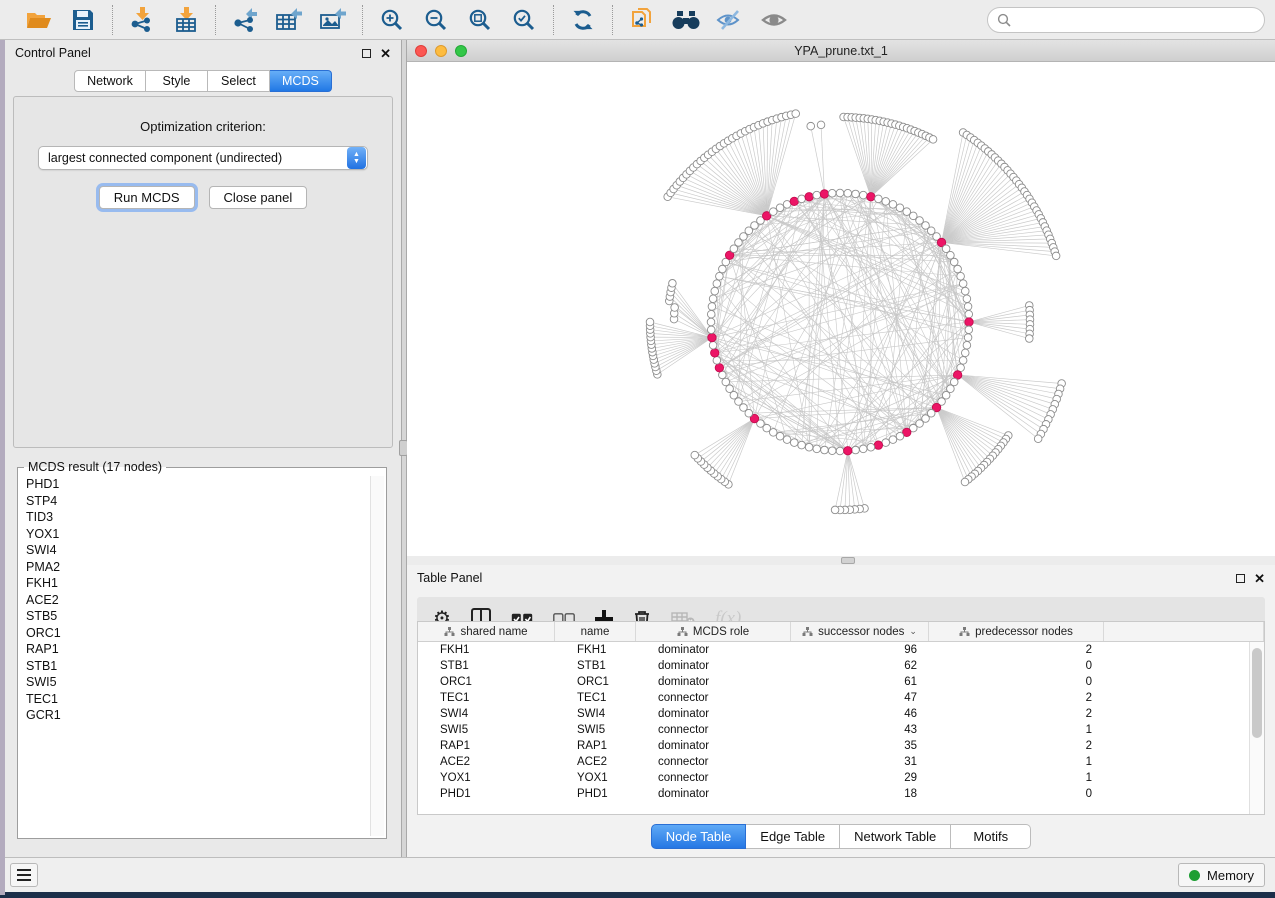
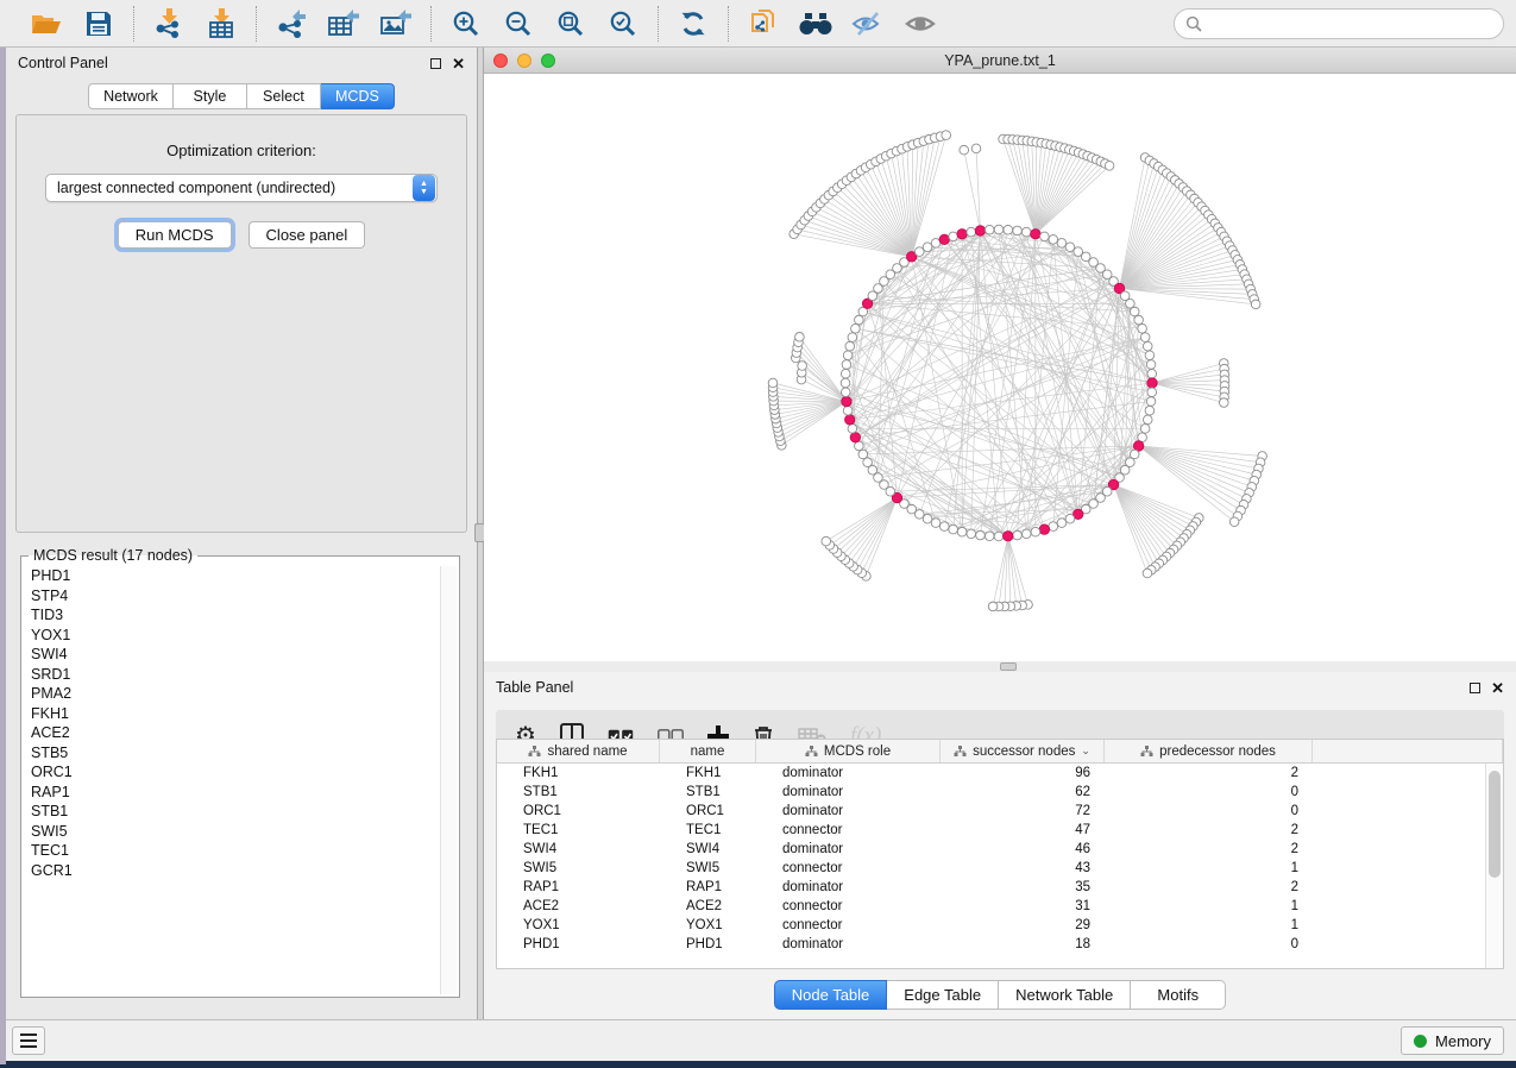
  Control Panel
  ✕
  Network
  Style
  Select
  MCDS
  Optimization criterion:
  largest connected component (undirected)
  Run MCDS
  Close panel
  MCDS result (17 nodes)
  PHD1
  STP4
  TID3
  YOX1
  SWI4
+ SRD1
  PMA2
  FKH1
  ACE2
  STB5
  ORC1
  RAP1
  STB1
  SWI5
  TEC1
  GCR1
  YPA_prune.txt_1
  Table Panel
  ✕
  ⚙
  f(x)
  shared name
  name
  MCDS role
  successor nodes
  ⌄
  predecessor nodes
  FKH1
  FKH1
  dominator
  96
  2
  STB1
  STB1
  dominator
  62
  0
  ORC1
  ORC1
  dominator
- 61
+ 72
  0
  TEC1
  TEC1
  connector
  47
  2
  SWI4
  SWI4
  dominator
  46
  2
  SWI5
  SWI5
  connector
  43
  1
  RAP1
  RAP1
  dominator
  35
  2
  ACE2
  ACE2
  connector
  31
  1
  YOX1
  YOX1
  connector
  29
  1
  PHD1
  PHD1
  dominator
  18
  0
  Node Table
  Edge Table
  Network Table
  Motifs
  Memory
